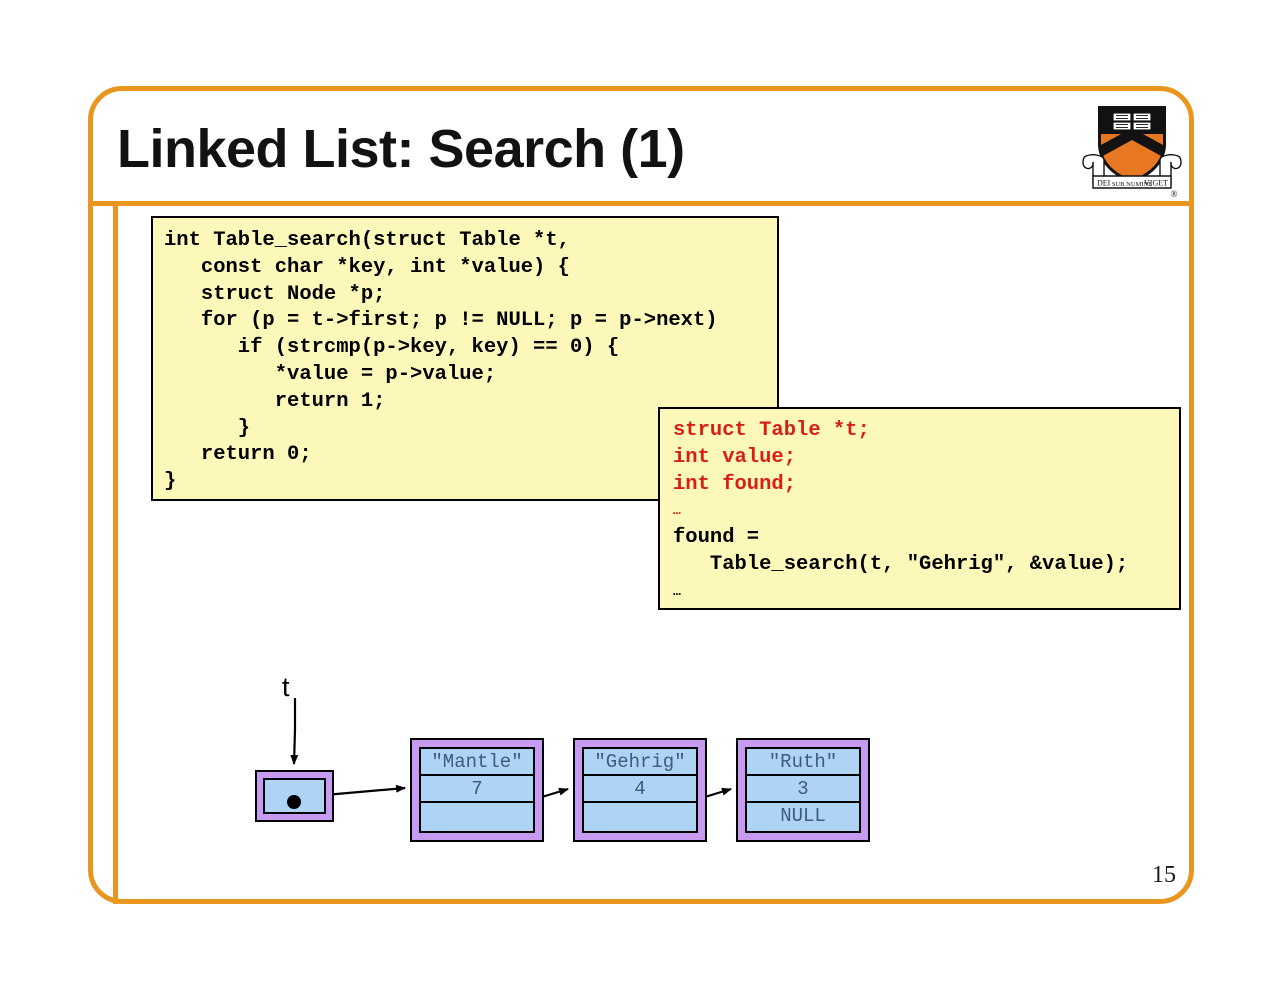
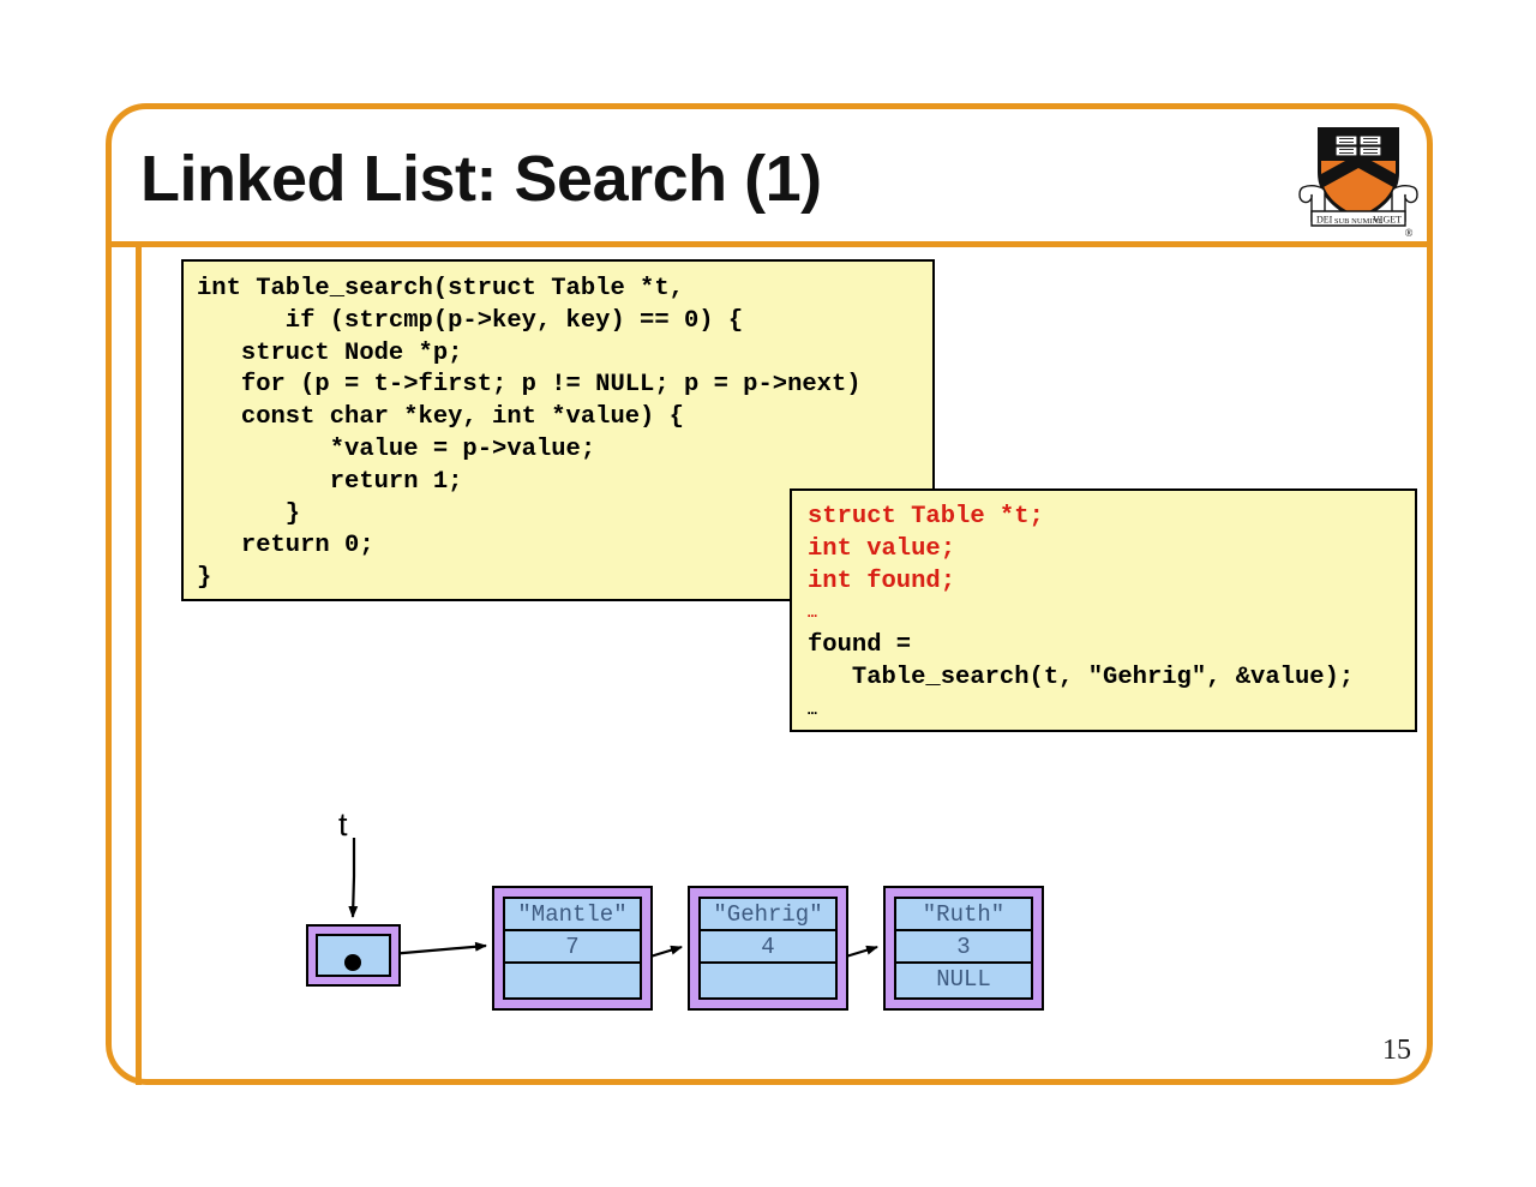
  Linked List: Search (1)
  DEI
  VIGET
  ®
  int Table_search(struct Table *t,
- const char *key, int *value) {
+ if (strcmp(p->key, key) == 0) {
  struct Node *p;
  for (p = t->first; p != NULL; p = p->next)
- if (strcmp(p->key, key) == 0) {
+ const char *key, int *value) {
  *value = p->value;
  return 1;
  }
  return 0;
  }
  struct Table *t;
  int value;
  int found;
  …
  found =
  Table_search(t, "Gehrig", &value);
  …
  t
  "Mantle"
  7
  "Gehrig"
  4
  "Ruth"
  3
  NULL
  15
